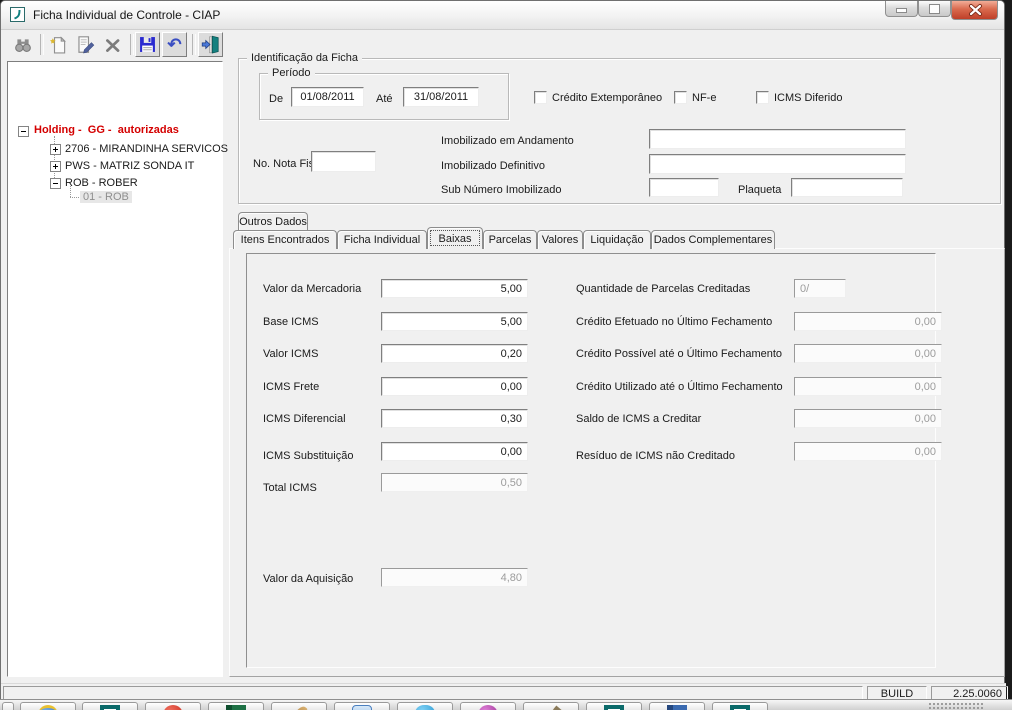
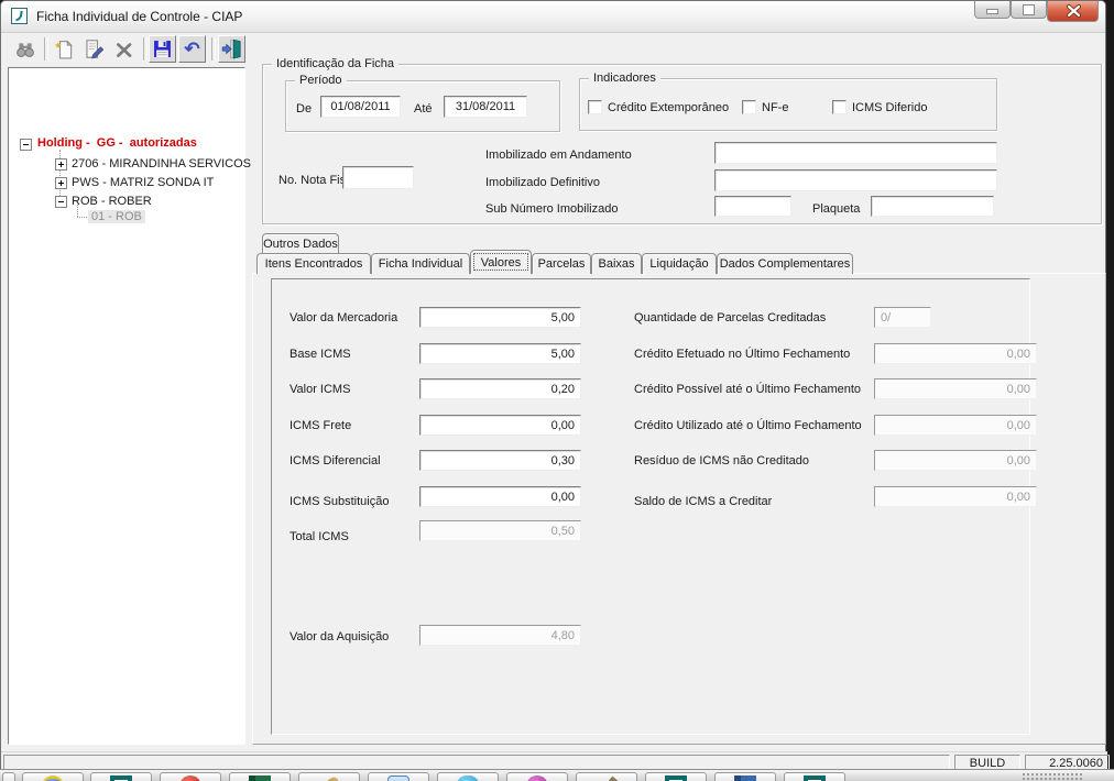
  Ficha Individual de Controle - CIAP
  ↶
  Holding - GG - autorizadas
  2706 - MIRANDINHA SERVICOS
  PWS - MATRIZ SONDA IT
  ROB - ROBER
  01 - ROB
  Identificação da Ficha
  Período
  De
  01/08/2011
  Até
  31/08/2011
+ Indicadores
  Crédito Extemporâneo
  NF-e
  ICMS Diferido
  Imobilizado em Andamento
  Imobilizado Definitivo
  Sub Número Imobilizado
  Plaqueta
  Outros Dados
  Itens Encontrados
  Ficha Individual
- Baixas
+ Valores
  Parcelas
- Valores
+ Baixas
  Liquidação
  Dados Complementares
  Valor da Mercadoria
  5,00
  Base ICMS
  5,00
  Valor ICMS
  0,20
  ICMS Frete
  0,00
  ICMS Diferencial
  0,30
  ICMS Substituição
  0,00
  Total ICMS
  0,50
  Valor da Aquisição
  4,80
  Quantidade de Parcelas Creditadas
  0/
  Crédito Efetuado no Último Fechamento
  0,00
  Crédito Possível até o Último Fechamento
  0,00
  Crédito Utilizado até o Último Fechamento
  0,00
- Saldo de ICMS a Creditar
+ Resíduo de ICMS não Creditado
  0,00
- Resíduo de ICMS não Creditado
+ Saldo de ICMS a Creditar
  0,00
  BUILD
  2.25.0060
